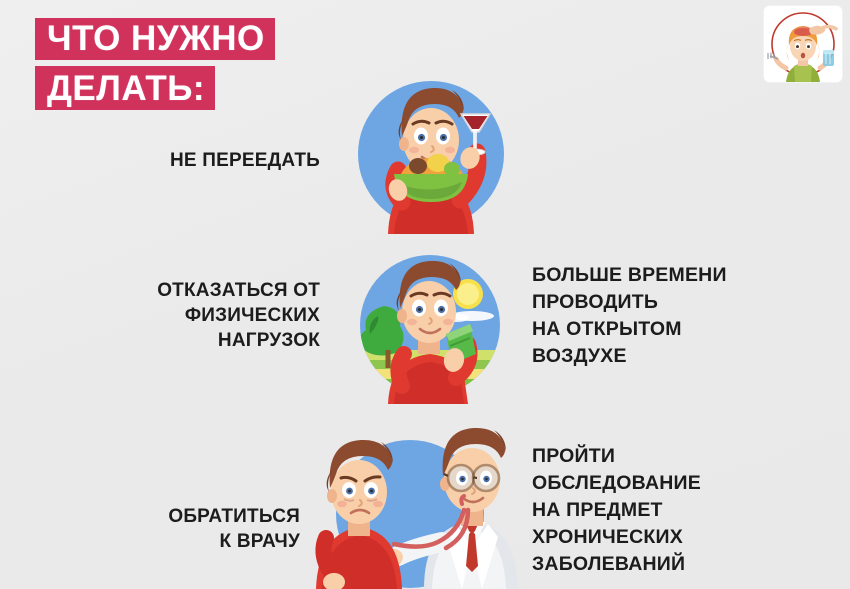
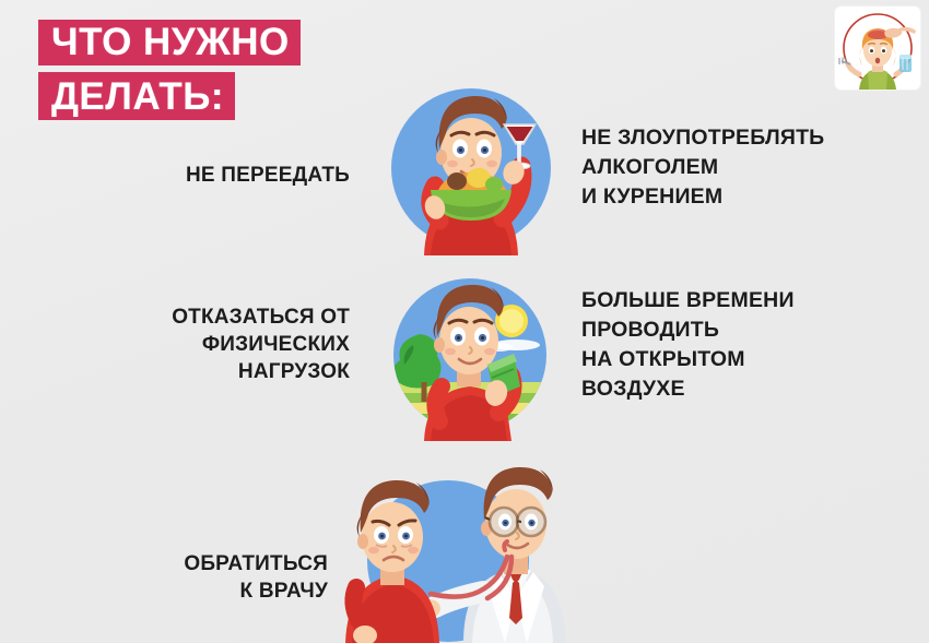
  ЧТО НУЖНО
  ДЕЛАТЬ:
  НЕ ПЕРЕЕДАТЬ
+ НЕ ЗЛОУПОТРЕБЛЯТЬ
+ АЛКОГОЛЕМ
+ И КУРЕНИЕМ
  ОТКАЗАТЬСЯ ОТ
  ФИЗИЧЕСКИХ
  НАГРУЗОК
  БОЛЬШЕ ВРЕМЕНИ
  ПРОВОДИТЬ
  НА ОТКРЫТОМ
  ВОЗДУХЕ
  ОБРАТИТЬСЯ
  К ВРАЧУ
- ПРОЙТИ
- ОБСЛЕДОВАНИЕ
- НА ПРЕДМЕТ
- ХРОНИЧЕСКИХ
- ЗАБОЛЕВАНИЙ
